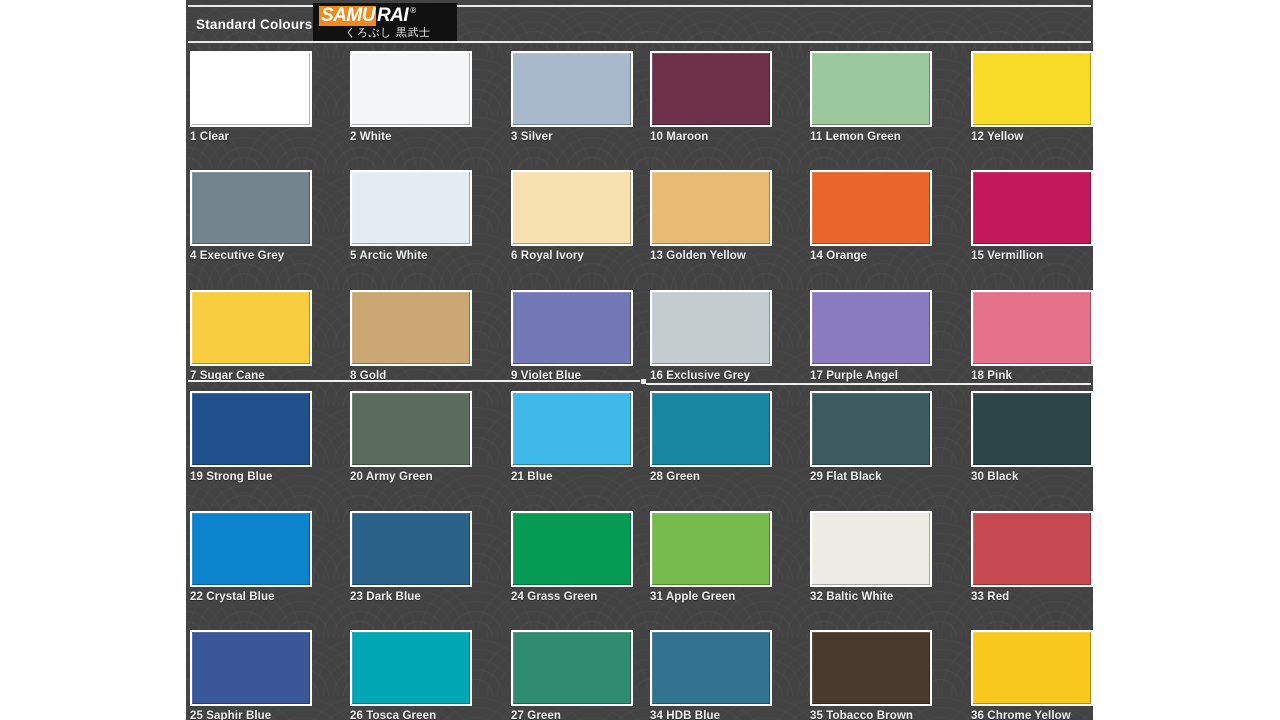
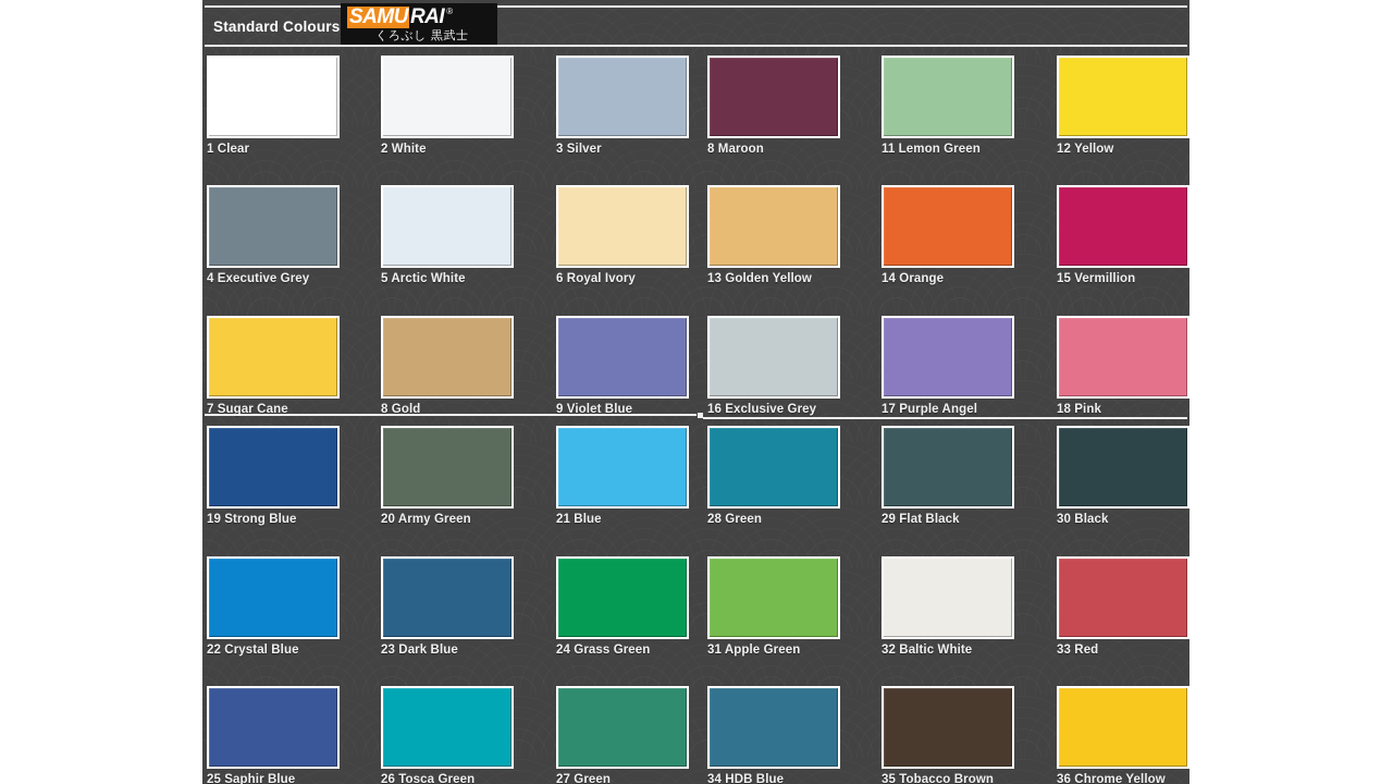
  Standard Colours
  SAMU
  RAI
  ®
  くろぶし 黒武士
  1 Clear
  2 White
  3 Silver
- 10 Maroon
+ 8 Maroon
  11 Lemon Green
  12 Yellow
  4 Executive Grey
  5 Arctic White
  6 Royal Ivory
  13 Golden Yellow
  14 Orange
  15 Vermillion
  7 Sugar Cane
  8 Gold
  9 Violet Blue
  16 Exclusive Grey
  17 Purple Angel
  18 Pink
  19 Strong Blue
  20 Army Green
  21 Blue
  28 Green
  29 Flat Black
  30 Black
  22 Crystal Blue
  23 Dark Blue
  24 Grass Green
  31 Apple Green
  32 Baltic White
  33 Red
  25 Saphir Blue
  26 Tosca Green
  27 Green
  34 HDB Blue
  35 Tobacco Brown
  36 Chrome Yellow
